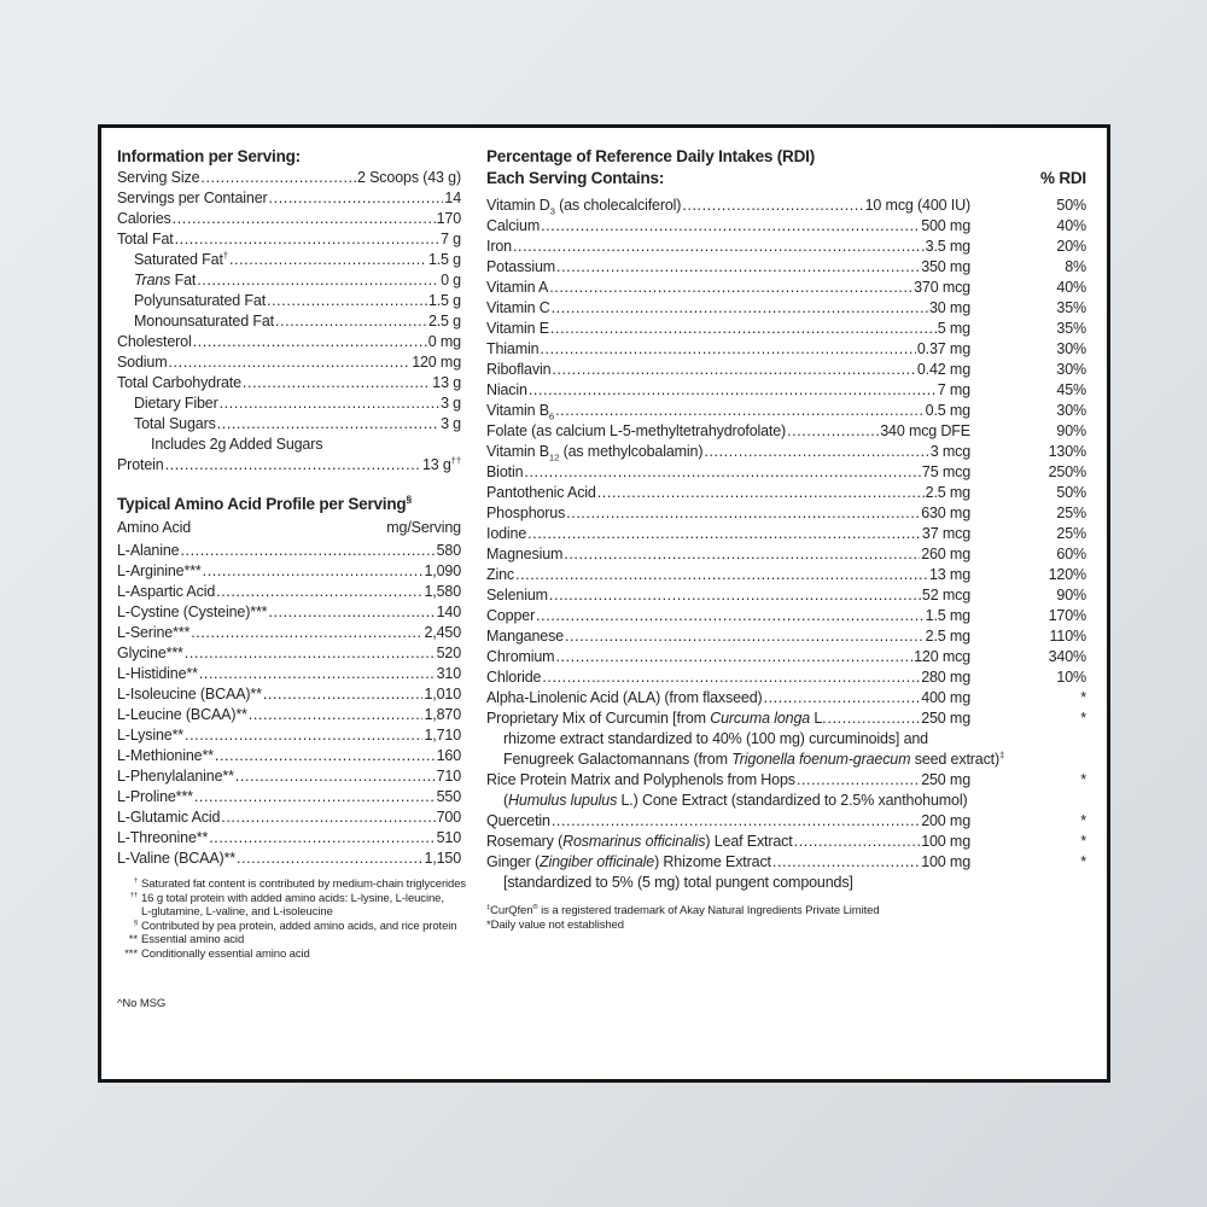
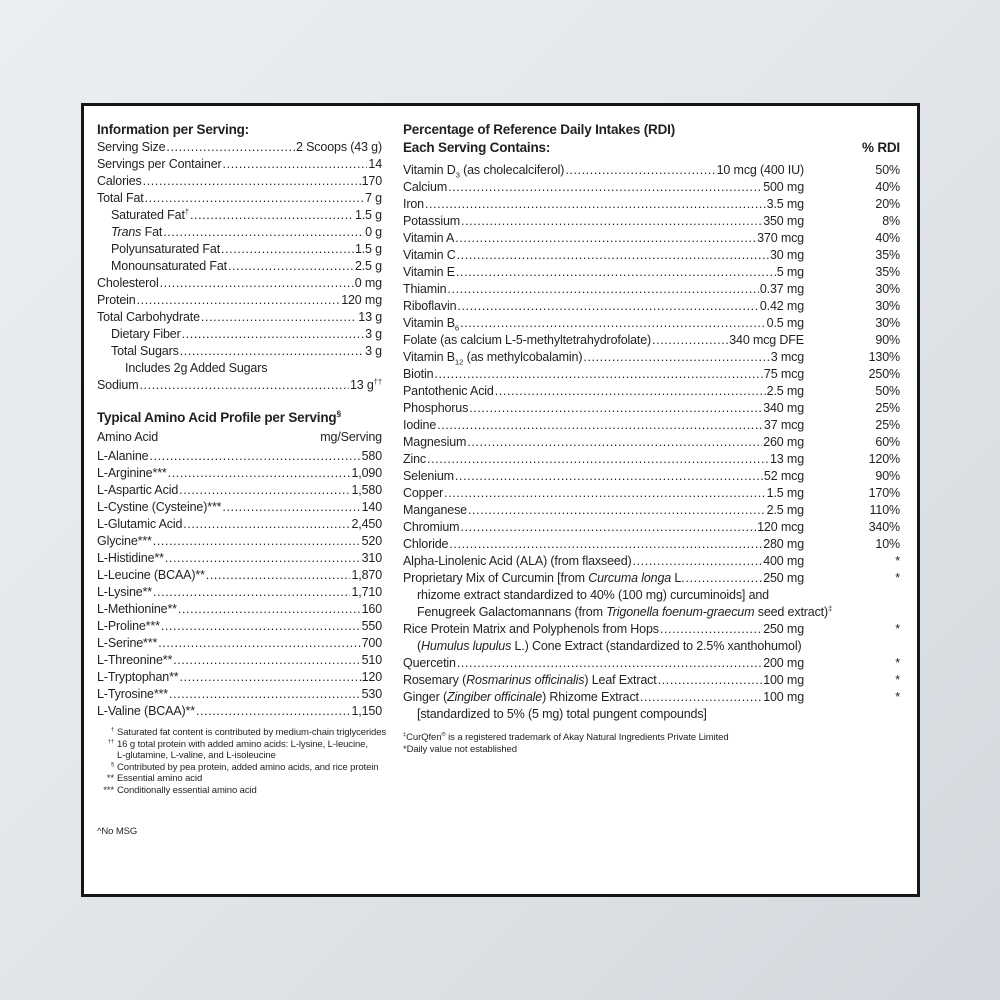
  Information per Serving:
  Serving Size
  2 Scoops (43 g)
  Servings per Container
  14
  Calories
  170
  Total Fat
  7 g
  Saturated Fat†
  1.5 g
  Trans Fat
  0 g
  Polyunsaturated Fat
  1.5 g
  Monounsaturated Fat
  2.5 g
  Cholesterol
  0 mg
- Sodium
+ Protein
  120 mg
  Total Carbohydrate
  13 g
  Dietary Fiber
  3 g
  Total Sugars
  3 g
  Includes 2g Added Sugars
- Protein
+ Sodium
  13 g††
  Typical Amino Acid Profile per Serving§
  Amino Acid
  mg/Serving
  L-Alanine
  580
  L-Arginine***
  1,090
  L-Aspartic Acid
  1,580
  L-Cystine (Cysteine)***
  140
- L-Serine***
+ L-Glutamic Acid
  2,450
  Glycine***
  520
  L-Histidine**
  310
- L-Isoleucine (BCAA)**
- 1,010
  L-Leucine (BCAA)**
  1,870
  L-Lysine**
  1,710
  L-Methionine**
  160
- L-Phenylalanine**
- 710
  L-Proline***
  550
- L-Glutamic Acid
+ L-Serine***
  700
  L-Threonine**
  510
+ L-Tryptophan**
+ 120
+ L-Tyrosine***
+ 530
  L-Valine (BCAA)**
  1,150
  Saturated fat content is contributed by medium-chain triglycerides
  16 g total protein with added amino acids: L-lysine, L-leucine,
  L-glutamine, L-valine, and L-isoleucine
  Contributed by pea protein, added amino acids, and rice protein
  **
  Essential amino acid
  ***
  Conditionally essential amino acid
  ^No MSG
  Percentage of Reference Daily Intakes (RDI)
  Each Serving Contains:
  % RDI
  Vitamin D3 (as cholecalciferol)
  10 mcg (400 IU)
  50%
  Calcium
  500 mg
  40%
  Iron
  3.5 mg
  20%
  Potassium
  350 mg
  8%
  Vitamin A
  370 mcg
  40%
  Vitamin C
  30 mg
  35%
  Vitamin E
  5 mg
  35%
  Thiamin
  0.37 mg
  30%
  Riboflavin
  0.42 mg
  30%
- Niacin
- 7 mg
- 45%
  Vitamin B6
  0.5 mg
  30%
  Folate (as calcium L-5-methyltetrahydrofolate)
  340 mcg DFE
  90%
  Vitamin B12 (as methylcobalamin)
  3 mcg
  130%
  Biotin
  75 mcg
  250%
  Pantothenic Acid
  2.5 mg
  50%
  Phosphorus
- 630 mg
+ 340 mg
  25%
  Iodine
  37 mcg
  25%
  Magnesium
  260 mg
  60%
  Zinc
  13 mg
  120%
  Selenium
  52 mcg
  90%
  Copper
  1.5 mg
  170%
  Manganese
  2.5 mg
  110%
  Chromium
  120 mcg
  340%
  Chloride
  280 mg
  10%
  Alpha-Linolenic Acid (ALA) (from flaxseed)
  400 mg
  *
  Proprietary Mix of Curcumin [from Curcuma longa L.
  250 mg
  *
  rhizome extract standardized to 40% (100 mg) curcuminoids] and
  Fenugreek Galactomannans (from Trigonella foenum-graecum seed extract)‡
  Rice Protein Matrix and Polyphenols from Hops
  250 mg
  *
  (Humulus lupulus L.) Cone Extract (standardized to 2.5% xanthohumol)
  Quercetin
  200 mg
  *
  Rosemary (Rosmarinus officinalis) Leaf Extract
  100 mg
  *
  Ginger (Zingiber officinale) Rhizome Extract
  100 mg
  *
  [standardized to 5% (5 mg) total pungent compounds]
  CurQfen is a registered trademark of Akay Natural Ingredients Private Limited
  *Daily value not established
